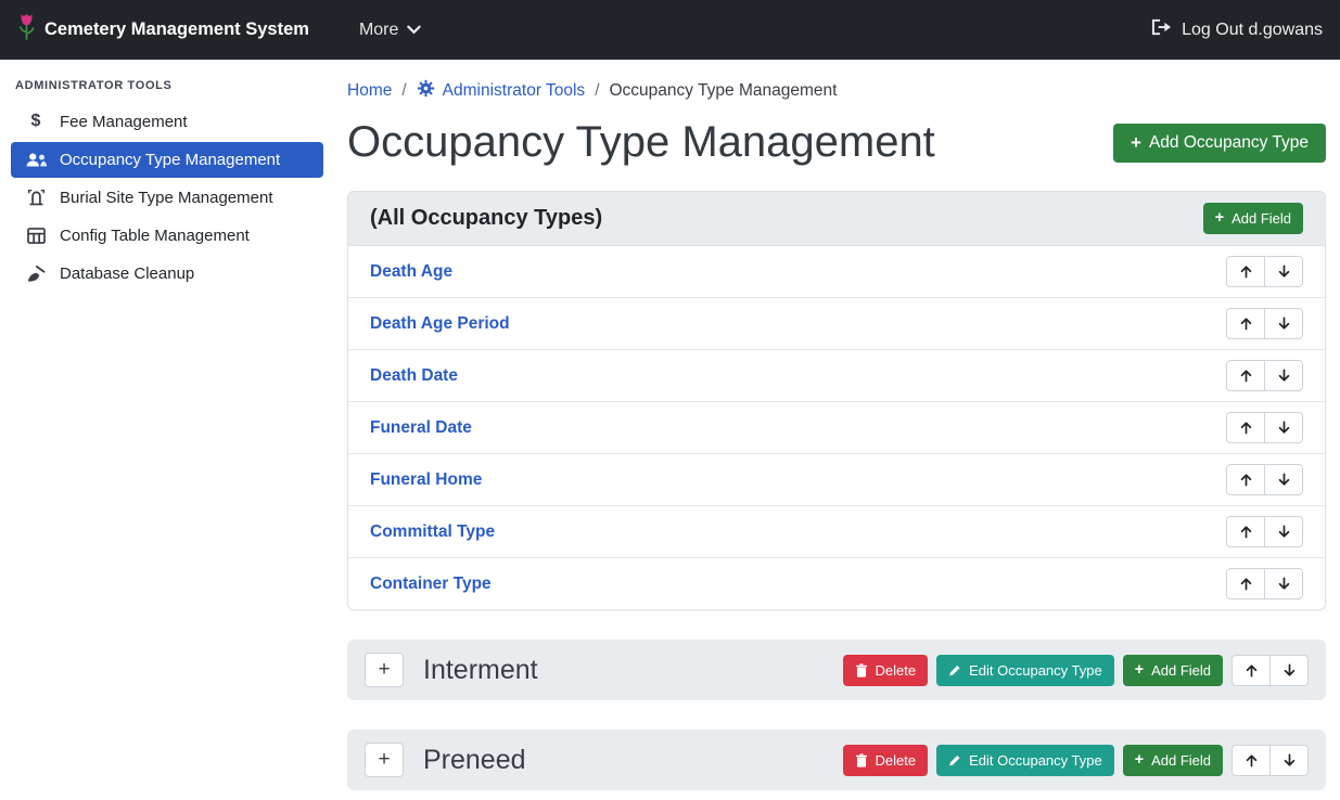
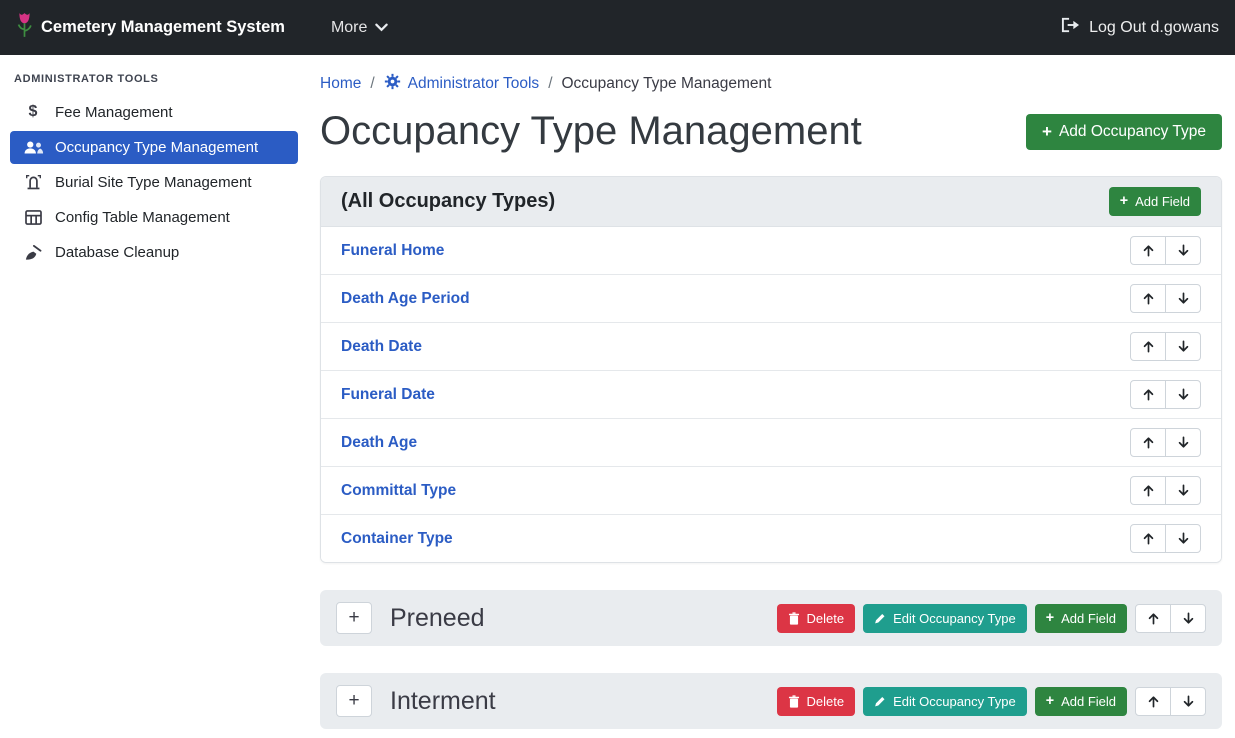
  Cemetery Management System
  More
  Log Out d.gowans
  ADMINISTRATOR TOOLS
  $
  Fee Management
  Occupancy Type Management
  Burial Site Type Management
  Config Table Management
  Database Cleanup
  Home
  /
  Administrator Tools
  /
  Occupancy Type Management
  Occupancy Type Management
  +
  Add Occupancy Type
  (All Occupancy Types)
  +
  Add Field
- Death Age
+ Funeral Home
  Death Age Period
  Death Date
  Funeral Date
- Funeral Home
+ Death Age
  Committal Type
  Container Type
  +
- Interment
+ Preneed
  Delete
  Edit Occupancy Type
  +
  Add Field
  +
- Preneed
+ Interment
  Delete
  Edit Occupancy Type
  +
  Add Field
